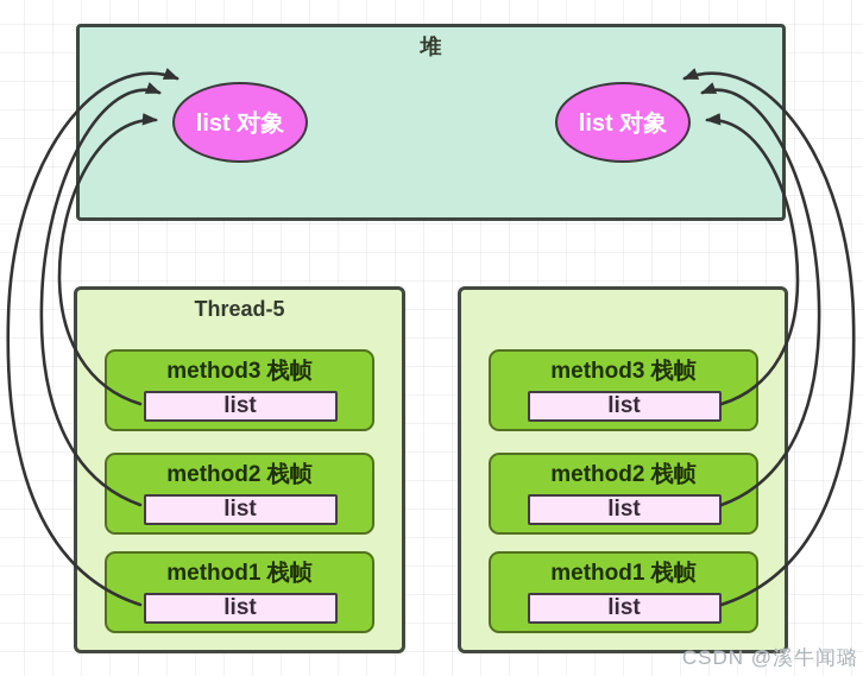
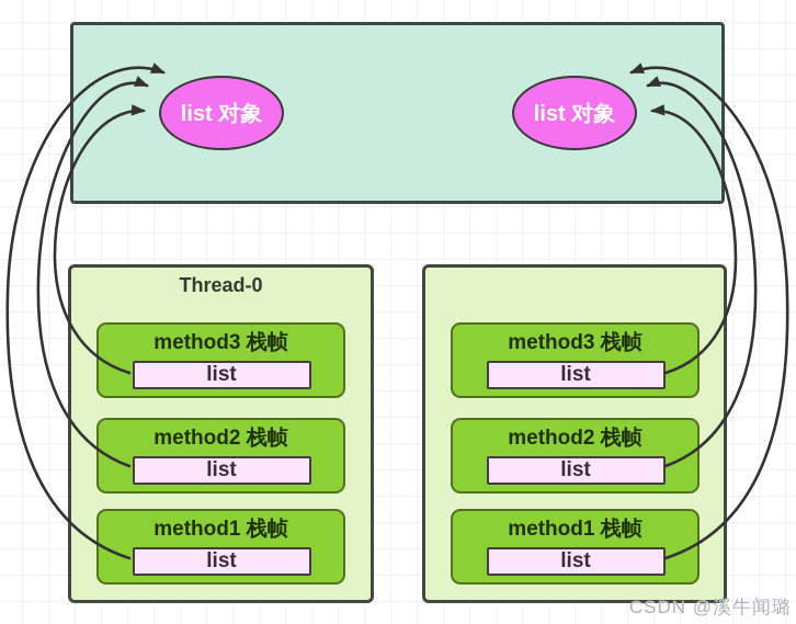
- 堆
  list 对象
  list 对象
- Thread-5
+ Thread-0
  method3 栈帧
  list
  method2 栈帧
  list
  method1 栈帧
  list
  method3 栈帧
  list
  method2 栈帧
  list
  method1 栈帧
  list
  CSDN @溪牛闻璐
